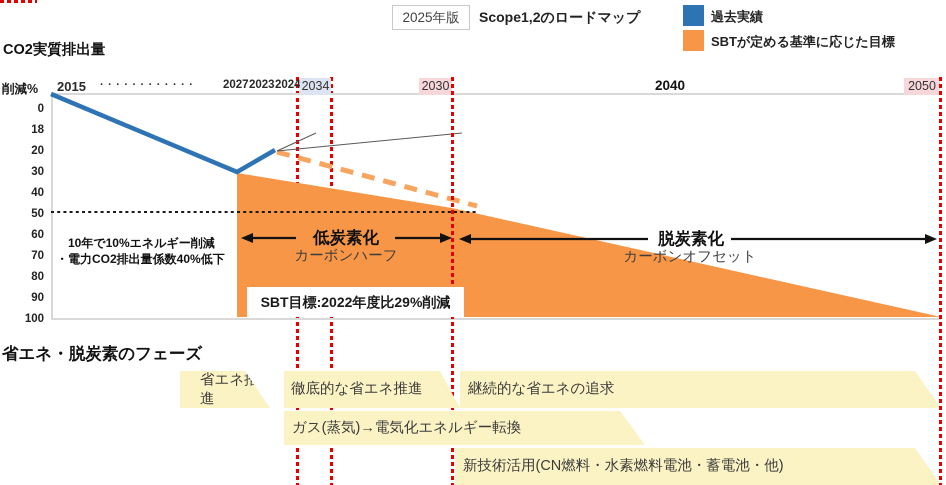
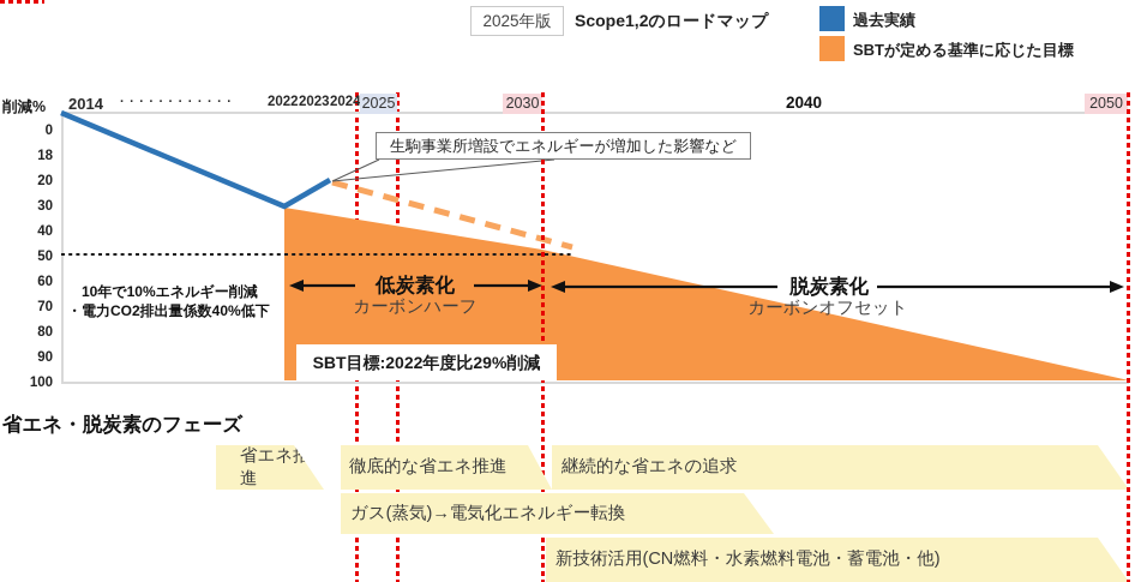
  2025年版
  Scope1,2のロードマップ
  過去実績
  SBTが定める基準に応じた目標
- CO2実質排出量
  削減%
  0
  18
  20
  30
  40
  50
  60
  70
  80
  90
  100
- 2015
+ 2014
  . . . . . . . . . . . .
- 2027
+ 2022
  2023
  2024
- 2034
+ 2025
  2030
  2040
  2050
+ 生駒事業所増設でエネルギーが増加した影響など
  10年で10%エネルギー削減
  ・電力CO2排出量係数40%低下
  低炭素化
  カーボンハーフ
  脱炭素化
  カーボンオフセット
  SBT目標:2022年度比29%削減
  省エネ・脱炭素のフェーズ
  省エネ進
  徹底的な省エネ推進
  継続的な省エネの追求
  ガス(蒸気)→電気化エネルギー転換
  新技術活用(CN燃料・水素燃料電池・蓄電池・他)
